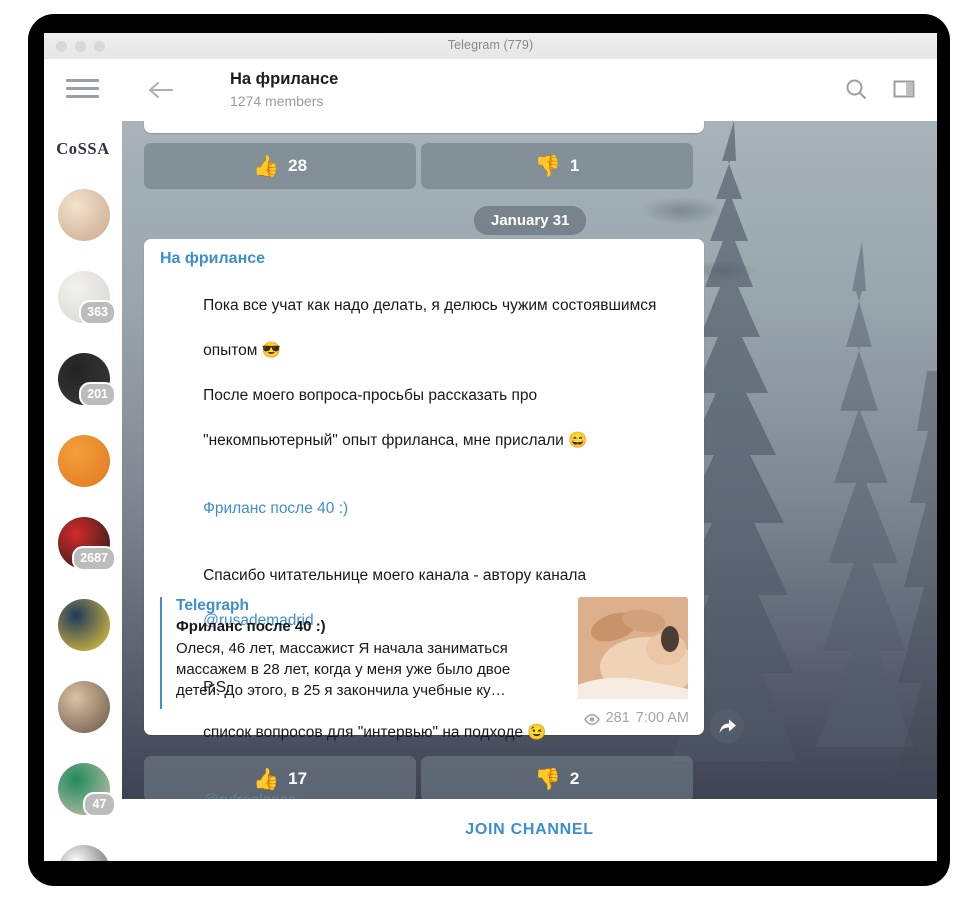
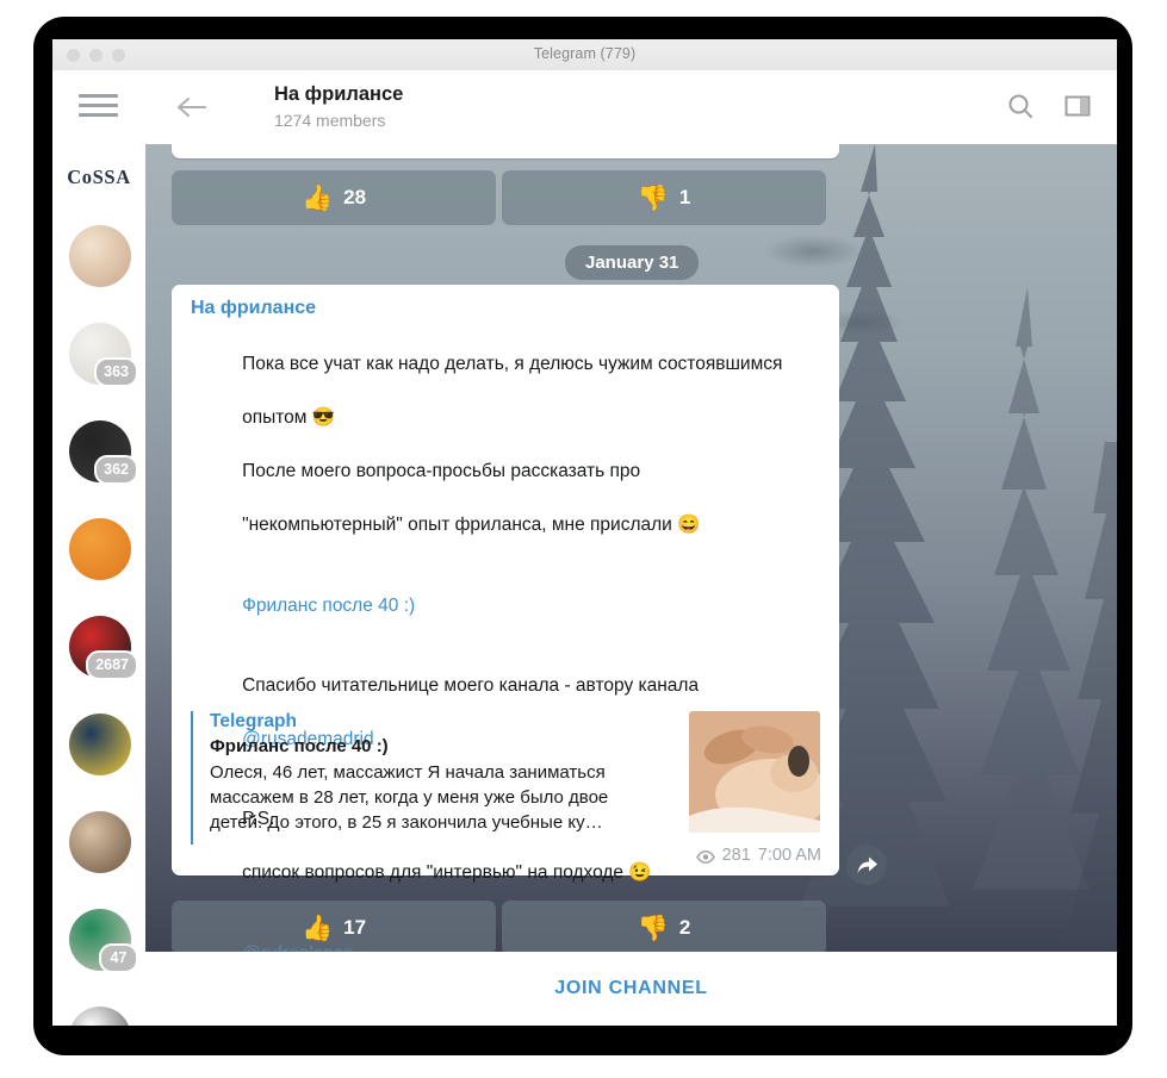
  Telegram (779)
  CoSSA
  363
- 201
+ 362
  2687
  47
  На фрилансе
  1274 members
  👍
  28
  👎
  1
  January 31
  На фрилансе
  Пока все учат как надо делать, я делюсь чужим состоявшимся
  опытом 😎
  После моего вопроса-просьбы рассказать про
  "некомпьютерный" опыт фриланса, мне прислали 😄
  Фриланс после 40 :)
  Спасибо читательнице моего канала - автору канала
  @rusademadrid
  P.S.
  список вопросов для "интервью" на подходе 😉
  Telegraph
  Фриланс после 40 :)
  Олеся, 46 лет, массажист Я начала заниматься массажем в 28 лет, когда у меня уже было двое детей. До этого, в 25 я закончила учебные ку…
  281
  7:00 AM
  👍
  17
  👎
  2
  JOIN CHANNEL
